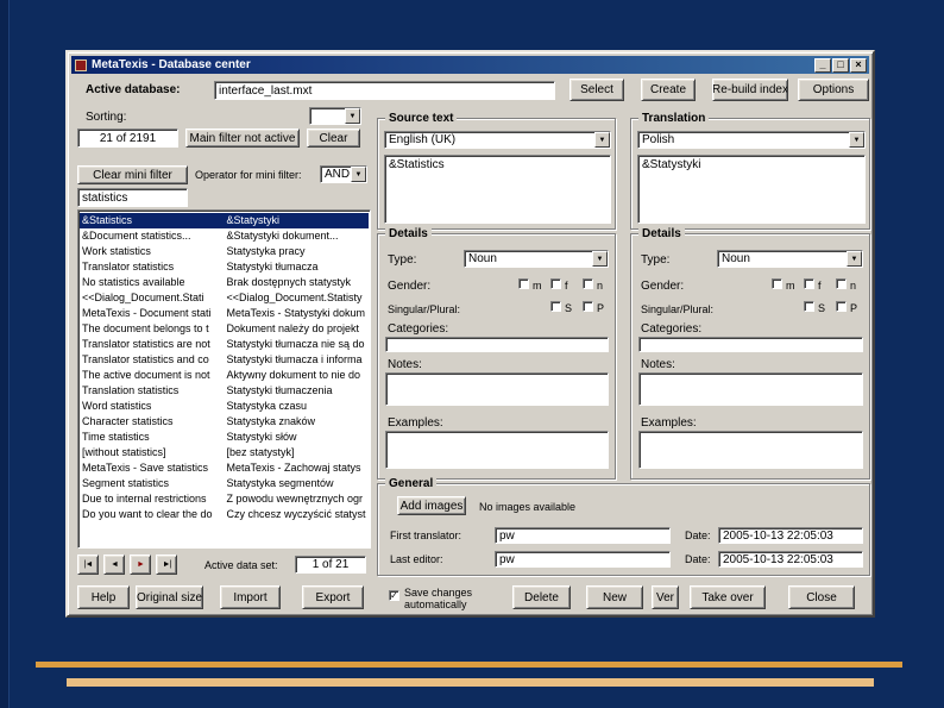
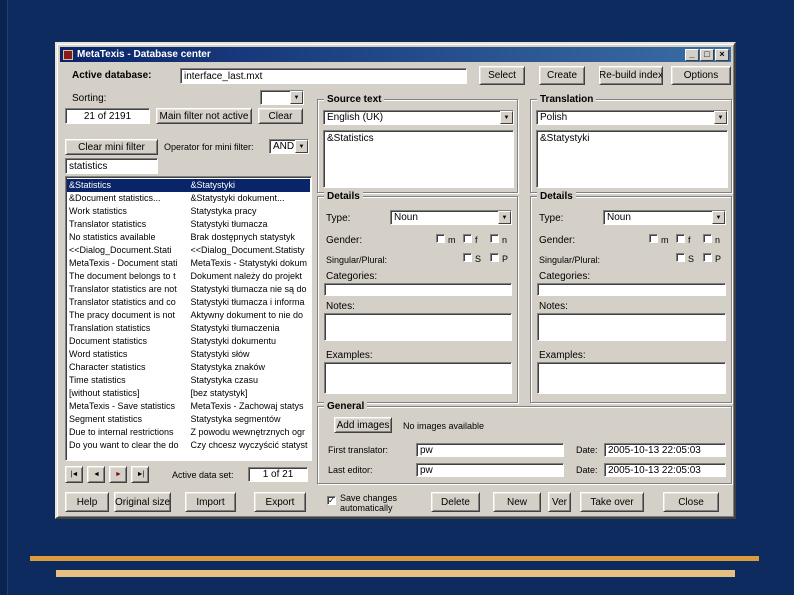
  MetaTexis - Database center
  _
  □
  ×
  Active database:
  interface_last.mxt
  Select
  Create
  Re-build index
  Options
  Sorting:
  21 of 2191
  Main filter not active
  Clear
  Clear mini filter
  Operator for mini filter:
  AND
  statistics
  &Statistics
  &Statystyki
  &Document statistics...
  &Statystyki dokument...
  Work statistics
  Statystyka pracy
  Translator statistics
  Statystyki tłumacza
  No statistics available
  Brak dostępnych statystyk
  <<Dialog_Document.Stati
  <<Dialog_Document.Statisty
  MetaTexis - Document stati
  MetaTexis - Statystyki dokum
  The document belongs to t
  Dokument należy do projekt
  Translator statistics are not
  Statystyki tłumacza nie są do
  Translator statistics and co
  Statystyki tłumacza i informa
- The active document is not
+ The pracy document is not
  Aktywny dokument to nie do
  Translation statistics
  Statystyki tłumaczenia
+ Document statistics
+ Statystyki dokumentu
  Word statistics
- Statystyka czasu
+ Statystyki słów
  Character statistics
  Statystyka znaków
  Time statistics
- Statystyki słów
+ Statystyka czasu
  [without statistics]
  [bez statystyk]
  MetaTexis - Save statistics
  MetaTexis - Zachowaj statys
  Segment statistics
  Statystyka segmentów
  Due to internal restrictions
  Z powodu wewnętrznych ogr
  Do you want to clear the do
  Czy chcesz wyczyścić statyst
  Active data set:
  1 of 21
  Source text
  English (UK)
  &Statistics
  Translation
  Polish
  &Statystyki
  Details
  Type:
  Noun
  Gender:
  m
  f
  n
  Singular/Plural:
  S
  P
  Categories:
  Notes:
  Examples:
  Details
  Type:
  Noun
  Gender:
  m
  f
  n
  Singular/Plural:
  S
  P
  Categories:
  Notes:
  Examples:
  General
  Add images
  No images available
  First translator:
  pw
  Date:
  2005-10-13 22:05:03
  Last editor:
  pw
  Date:
  2005-10-13 22:05:03
  Help
  Original size
  Import
  Export
  ✓
  Save changes automatically
  Delete
  New
  Ver
  Take over
  Close
